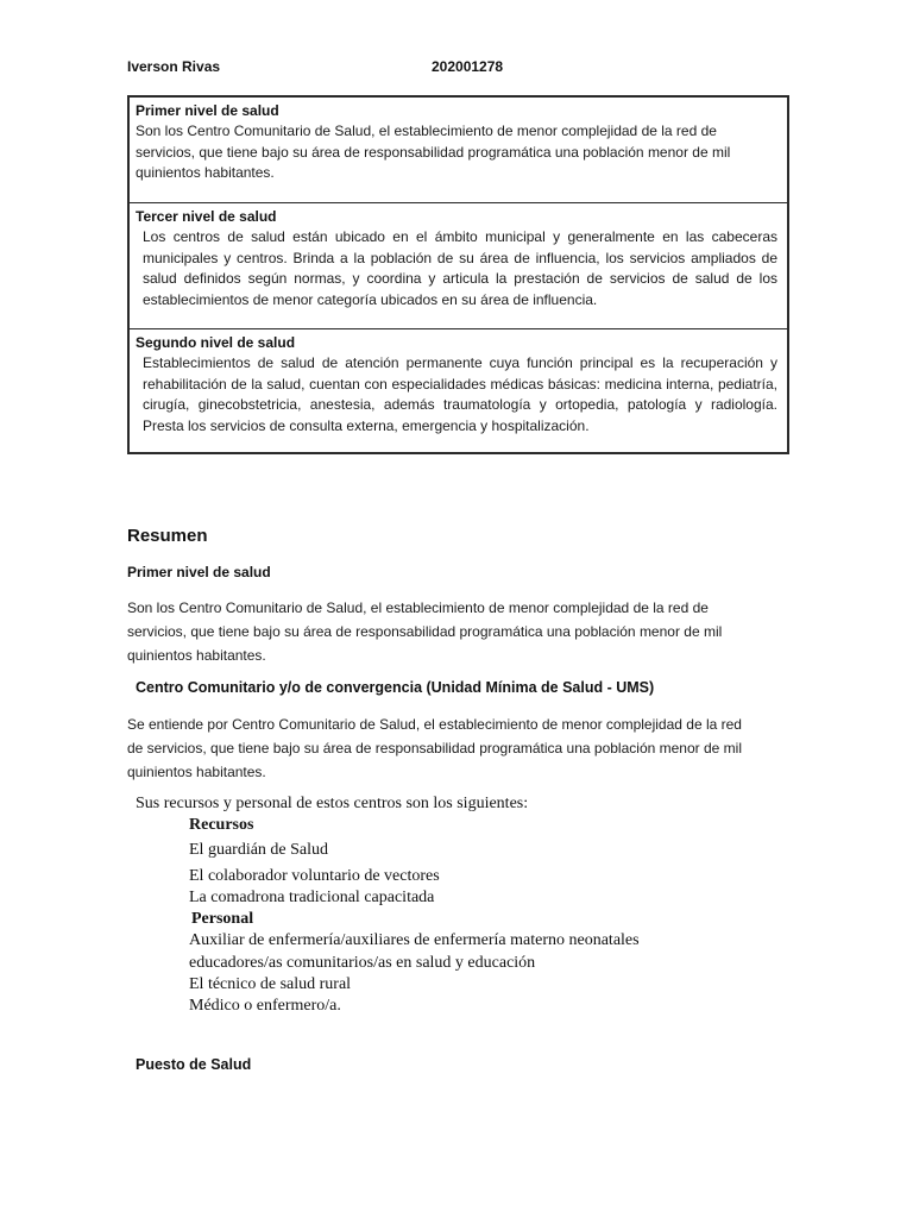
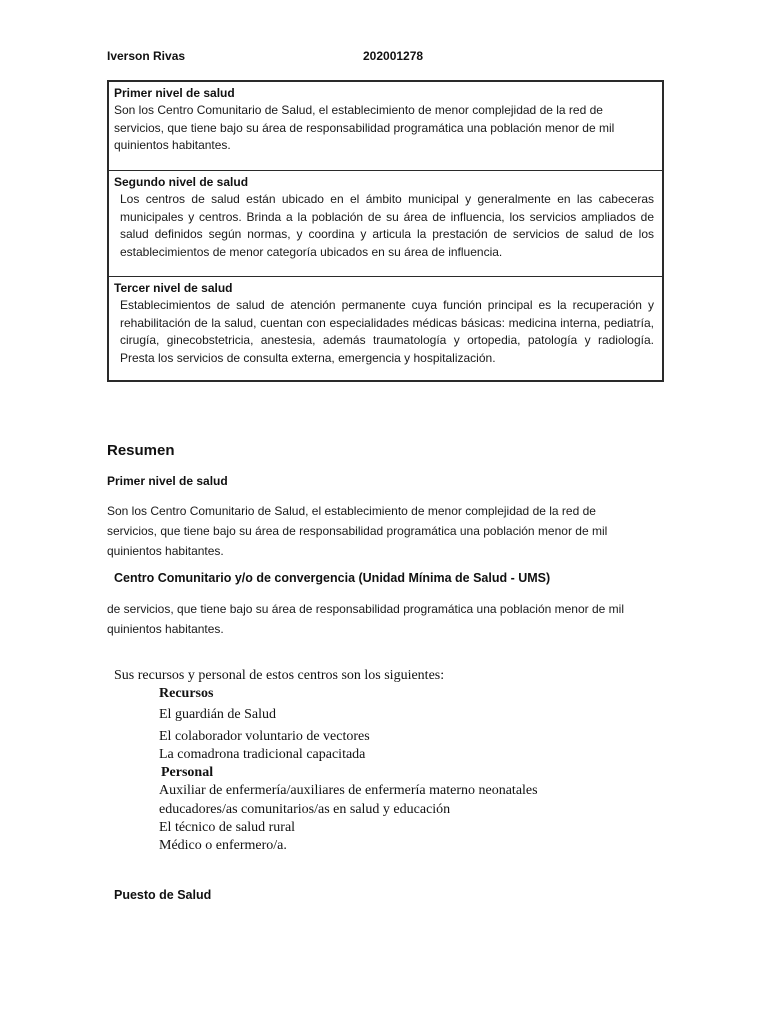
  Iverson Rivas
  202001278
  Primer nivel de salud
  Son los Centro Comunitario de Salud, el establecimiento de menor complejidad de la red de
  servicios, que tiene bajo su área de responsabilidad programática una población menor de mil
  quinientos habitantes.
- Tercer nivel de salud
+ Segundo nivel de salud
  Los centros de salud están ubicado en el ámbito municipal y generalmente en las cabeceras municipales y centros. Brinda a la población de su área de influencia, los servicios ampliados de salud definidos según normas, y coordina y articula la prestación de servicios de salud de los establecimientos de menor categoría ubicados en su área de influencia.
- Segundo nivel de salud
+ Tercer nivel de salud
  Establecimientos de salud de atención permanente cuya función principal es la recuperación y rehabilitación de la salud, cuentan con especialidades médicas básicas: medicina interna, pediatría, cirugía, ginecobstetricia, anestesia, además traumatología y ortopedia, patología y radiología. Presta los servicios de consulta externa, emergencia y hospitalización.
  Resumen
  Primer nivel de salud
  Son los Centro Comunitario de Salud, el establecimiento de menor complejidad de la red de
  servicios, que tiene bajo su área de responsabilidad programática una población menor de mil
  quinientos habitantes.
  Centro Comunitario y/o de convergencia (Unidad Mínima de Salud - UMS)
- Se entiende por Centro Comunitario de Salud, el establecimiento de menor complejidad de la red
  de servicios, que tiene bajo su área de responsabilidad programática una población menor de mil
  quinientos habitantes.
  Sus recursos y personal de estos centros son los siguientes:
  Recursos
  El guardián de Salud
  El colaborador voluntario de vectores
  La comadrona tradicional capacitada
  Personal
  Auxiliar de enfermería/auxiliares de enfermería materno neonatales
  educadores/as comunitarios/as en salud y educación
  El técnico de salud rural
  Médico o enfermero/a.
  Puesto de Salud
